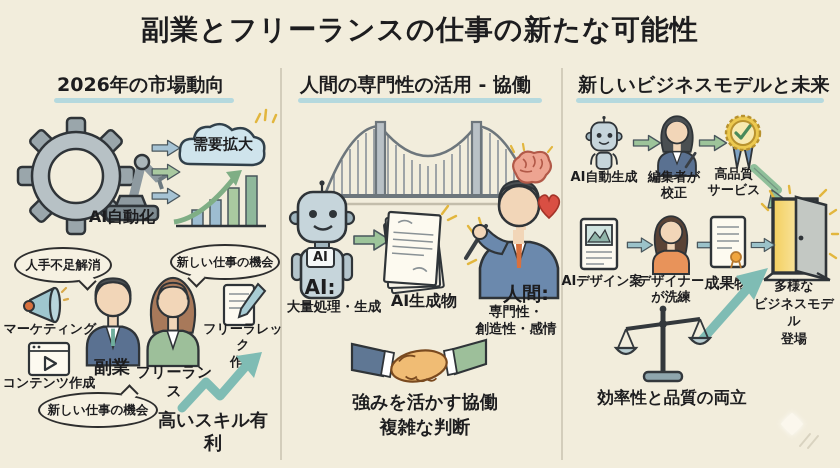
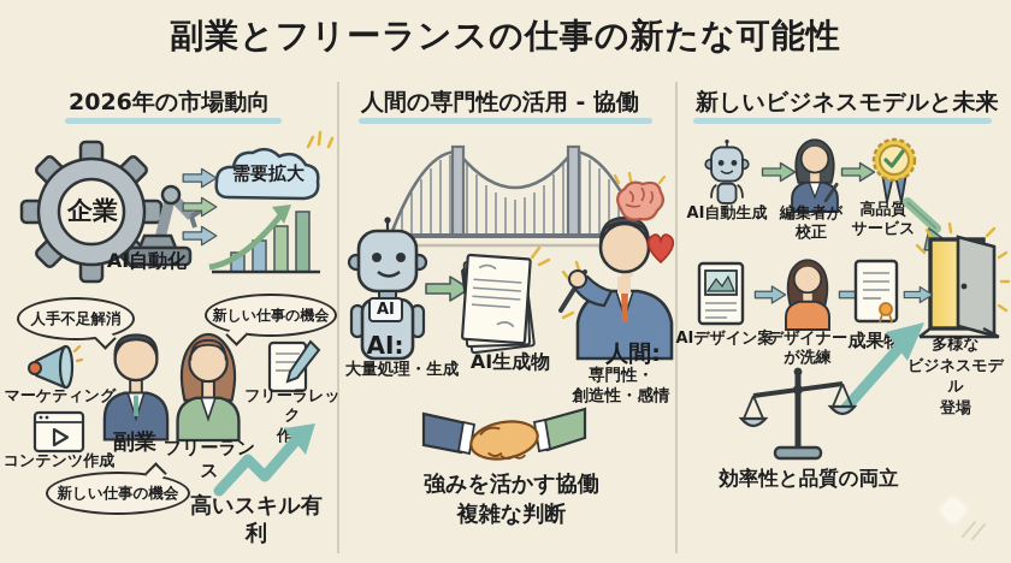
  副業とフリーランスの仕事の新たな可能性
  2026年の市場動向
  人間の専門性の活用 - 協働
  新しいビジネスモデルと未来
+ 企業
  AI自動化
  需要拡大
  人手不足解消
  新しい仕事の機会
  マーケティング
  副業
  フリーランス
  フリーラレック
  コンテンツ作成
  新しい仕事の機会
  高いスキル有利
  AI
  AI:
  大量処理・生成
  AI生成物
  人間:
  専門性・
  創造性・感情
  強みを活かす協働
  複雑な判断
  AI自動生成
  編集者が
  校正
  高品質
  サービス
  AIデザイン案
  デザイナー
  が洗練
  多様な
  ビジネスモデル
  登場
  効率性と品質の両立
